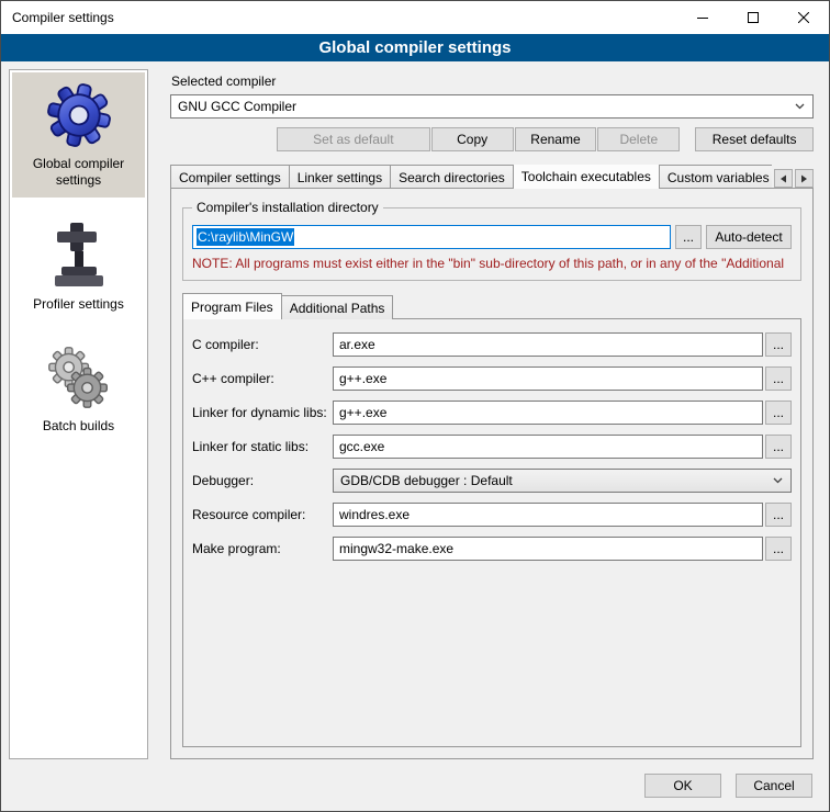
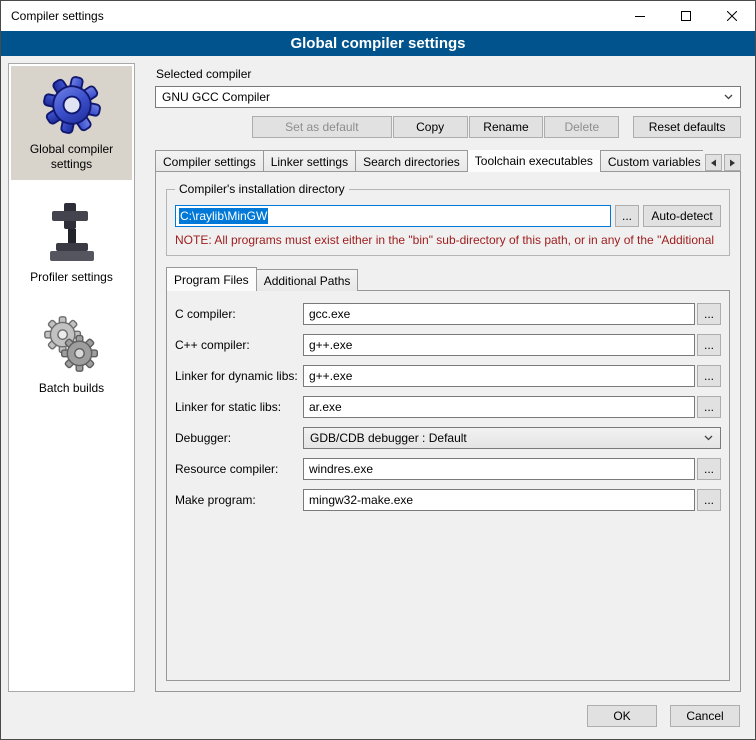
  Compiler settings
  Global compiler settings
  Global compiler settings
  Profiler settings
  Batch builds
  Selected compiler
  GNU GCC Compiler
  Set as default
  Copy
  Rename
  Delete
  Reset defaults
  Compiler settings
  Linker settings
  Search directories
  Toolchain executables
  Custom variables
  Compiler's installation directory
  C:\raylib\MinGW
  ...
  Auto-detect
  NOTE: All programs must exist either in the "bin" sub-directory of this path, or in any of the "Additional
  Program Files
  Additional Paths
  C compiler:
- ar.exe
+ gcc.exe
  ...
  C++ compiler:
  g++.exe
  ...
  Linker for dynamic libs:
  g++.exe
  ...
  Linker for static libs:
- gcc.exe
+ ar.exe
  ...
  Debugger:
  GDB/CDB debugger : Default
  Resource compiler:
  windres.exe
  ...
  Make program:
  mingw32-make.exe
  ...
  OK
  Cancel
